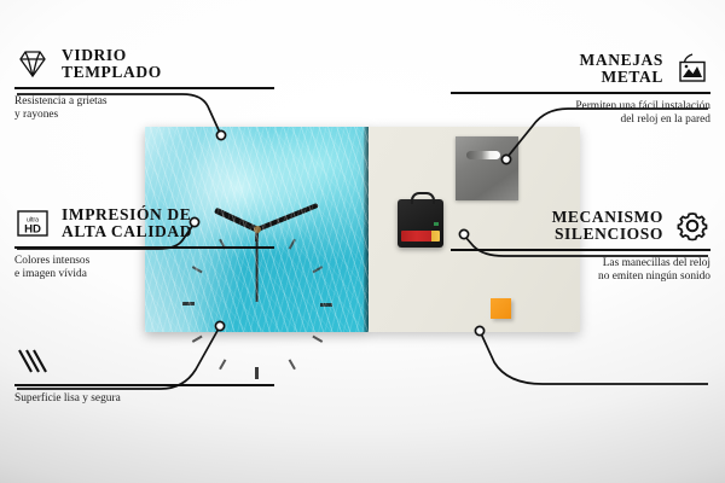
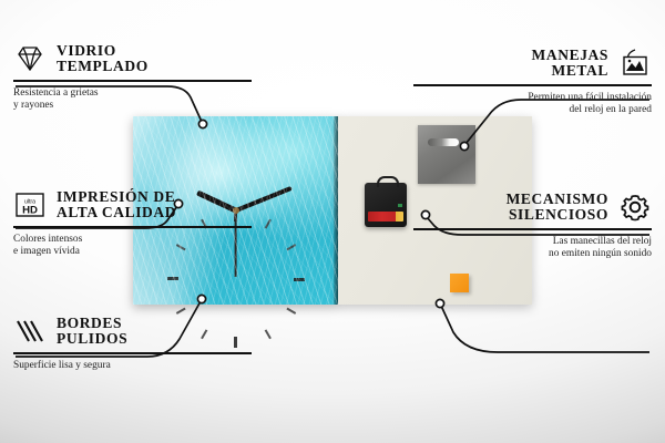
  VIDRIO
  TEMPLADO
  Resistencia a grietas
  y rayones
  HD
  IMPRESIÓN DE
  ALTA CALIDAD
  Colores intensos
  e imagen vívida
+ BORDES
+ PULIDOS
  Superficie lisa y segura
  MANEJAS
  METAL
  Permiten una fácil instalación
  del reloj en la pared
  MECANISMO
  SILENCIOSO
  Las manecillas del reloj
  no emiten ningún sonido
